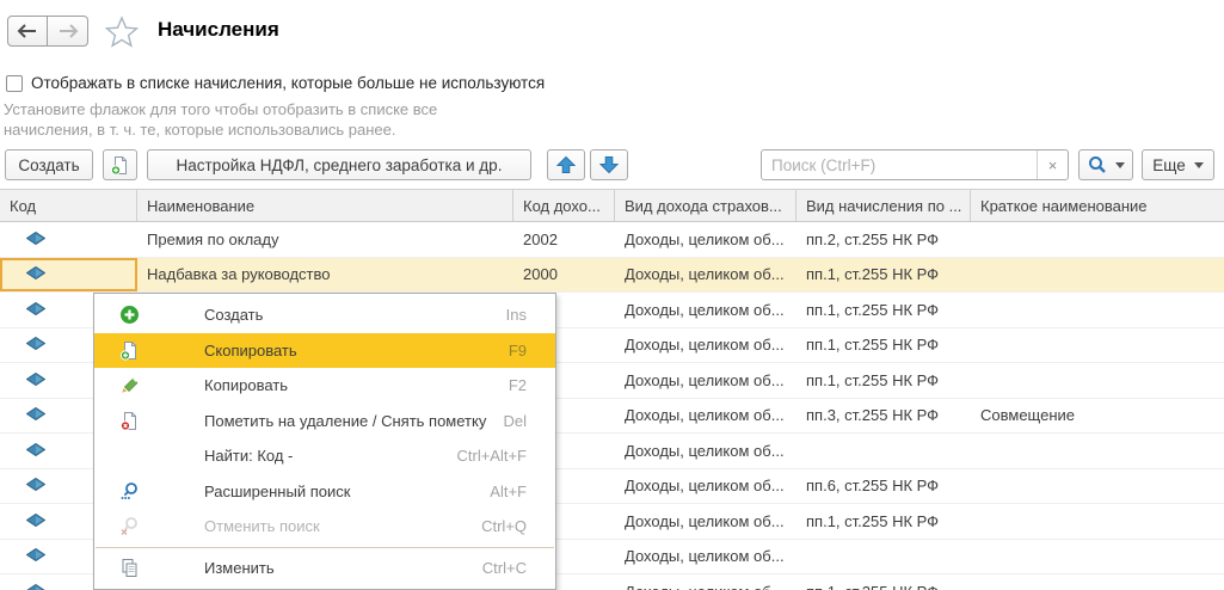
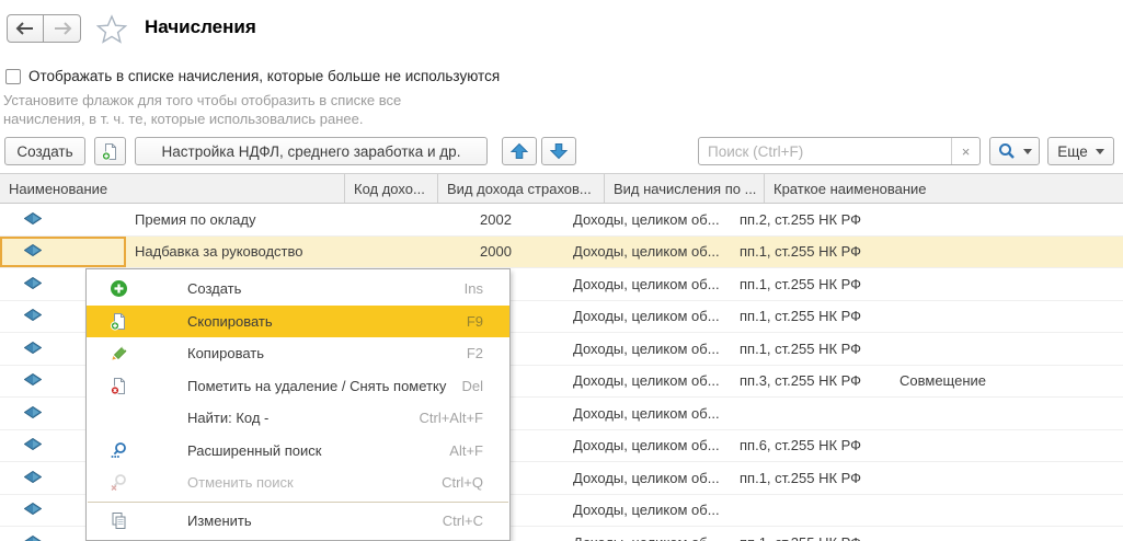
  Начисления
  Отображать в списке начисления, которые больше не используются
  Установите флажок для того чтобы отобразить в списке все
  начисления, в т. ч. те, которые использовались ранее.
  Создать
  Настройка НДФЛ, среднего заработка и др.
  Поиск (Ctrl+F)
  ×
  Еще
- Код
  Наименование
  Код дохо...
  Вид дохода страхов...
  Вид начисления по ...
  Краткое наименование
  Премия по окладу
  2002
  Доходы, целиком об...
  пп.2, ст.255 НК РФ
  Надбавка за руководство
  2000
  Доходы, целиком об...
  пп.1, ст.255 НК РФ
  Доходы, целиком об...
  пп.1, ст.255 НК РФ
  Доходы, целиком об...
  пп.1, ст.255 НК РФ
  Доходы, целиком об...
  пп.1, ст.255 НК РФ
  Доходы, целиком об...
  пп.3, ст.255 НК РФ
  Совмещение
  Доходы, целиком об...
  Доходы, целиком об...
  пп.6, ст.255 НК РФ
  Доходы, целиком об...
  пп.1, ст.255 НК РФ
  Доходы, целиком об...
  Создать
  Ins
  Скопировать
  F9
  Копировать
  F2
  Пометить на удаление / Снять пометку
  Del
  Найти: Код -
  Ctrl+Alt+F
  Расширенный поиск
  Alt+F
  Отменить поиск
  Ctrl+Q
  Изменить
  Ctrl+C
